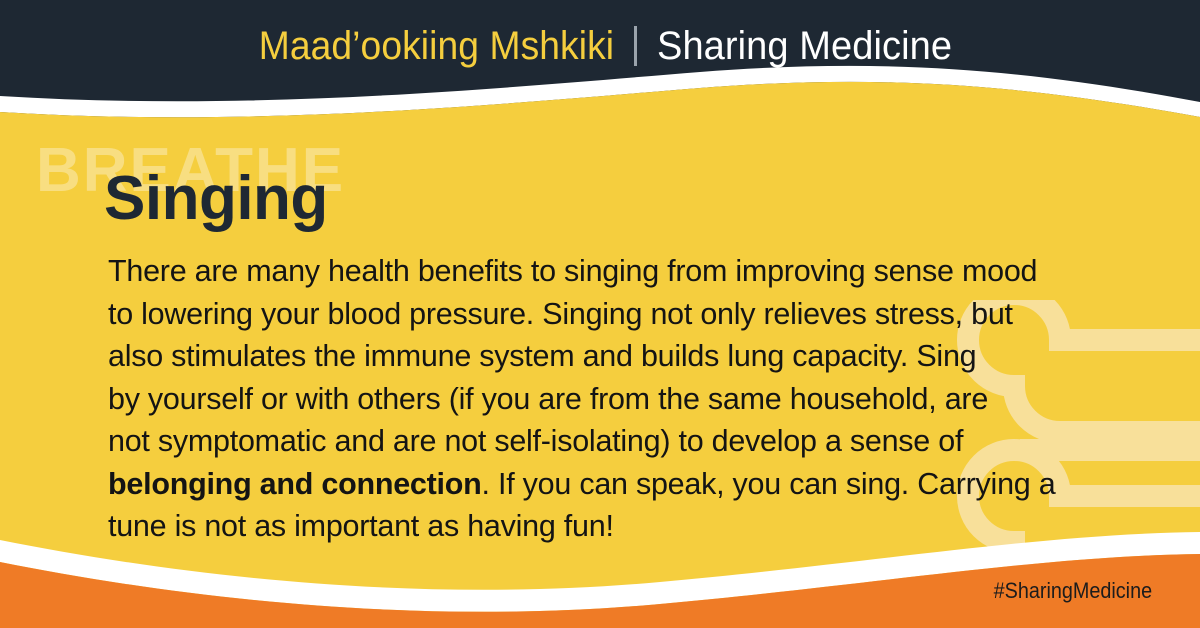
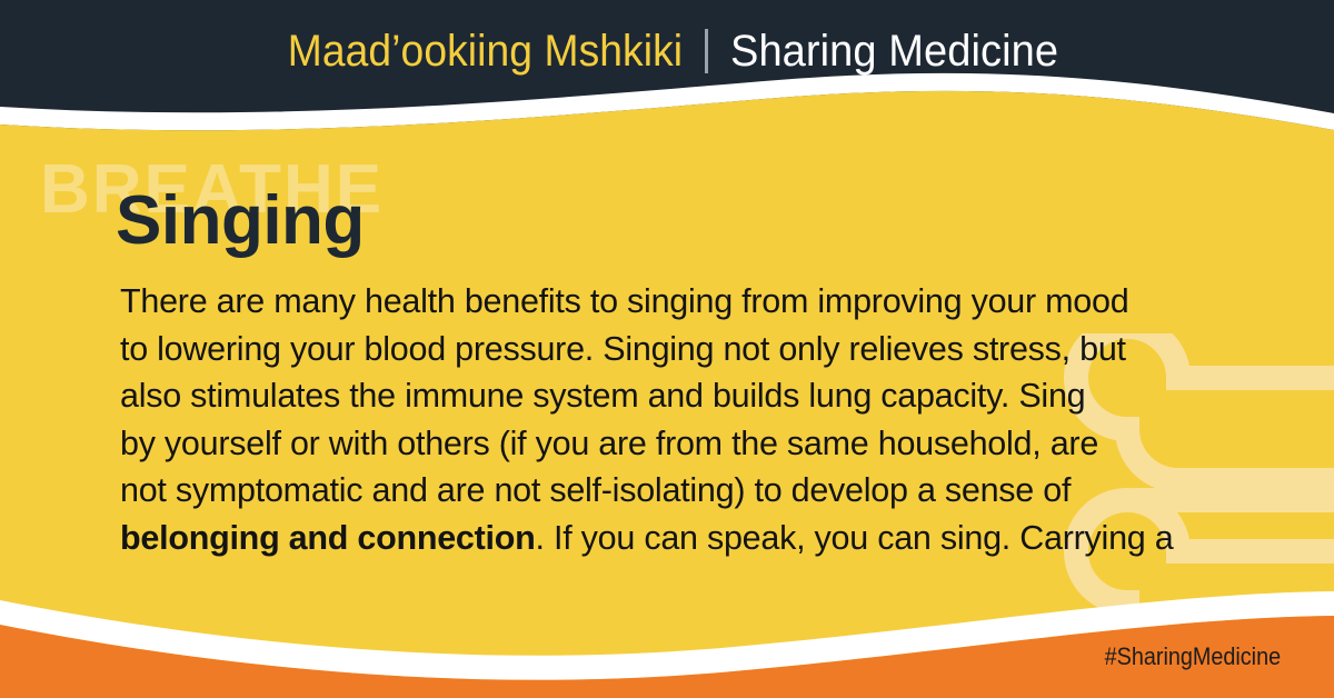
  Maad’ookiing Mshkiki
  Sharing Medicine
  BREATHE
  Singing
- There are many health benefits to singing from improving sense mood
+ There are many health benefits to singing from improving your mood
  to lowering your blood pressure. Singing not only relieves stress, but
  also stimulates the immune system and builds lung capacity. Sing
  by yourself or with others (if you are from the same household, are
  not symptomatic and are not self-isolating) to develop a sense of
  belonging and connection. If you can speak, you can sing. Carrying a
- tune is not as important as having fun!
  #SharingMedicine
